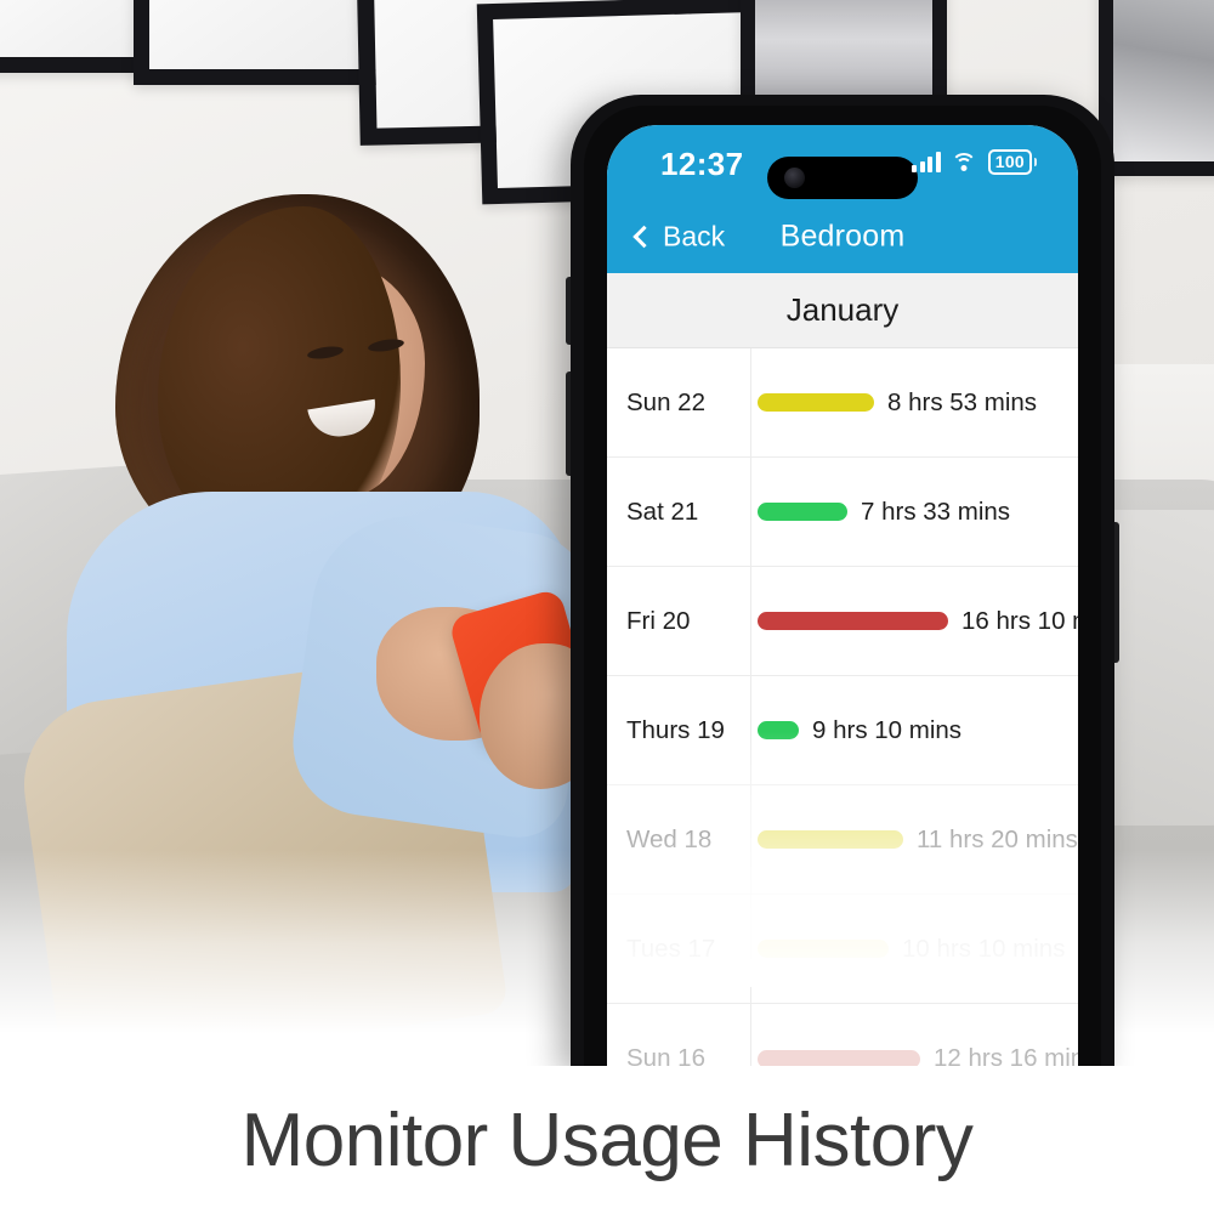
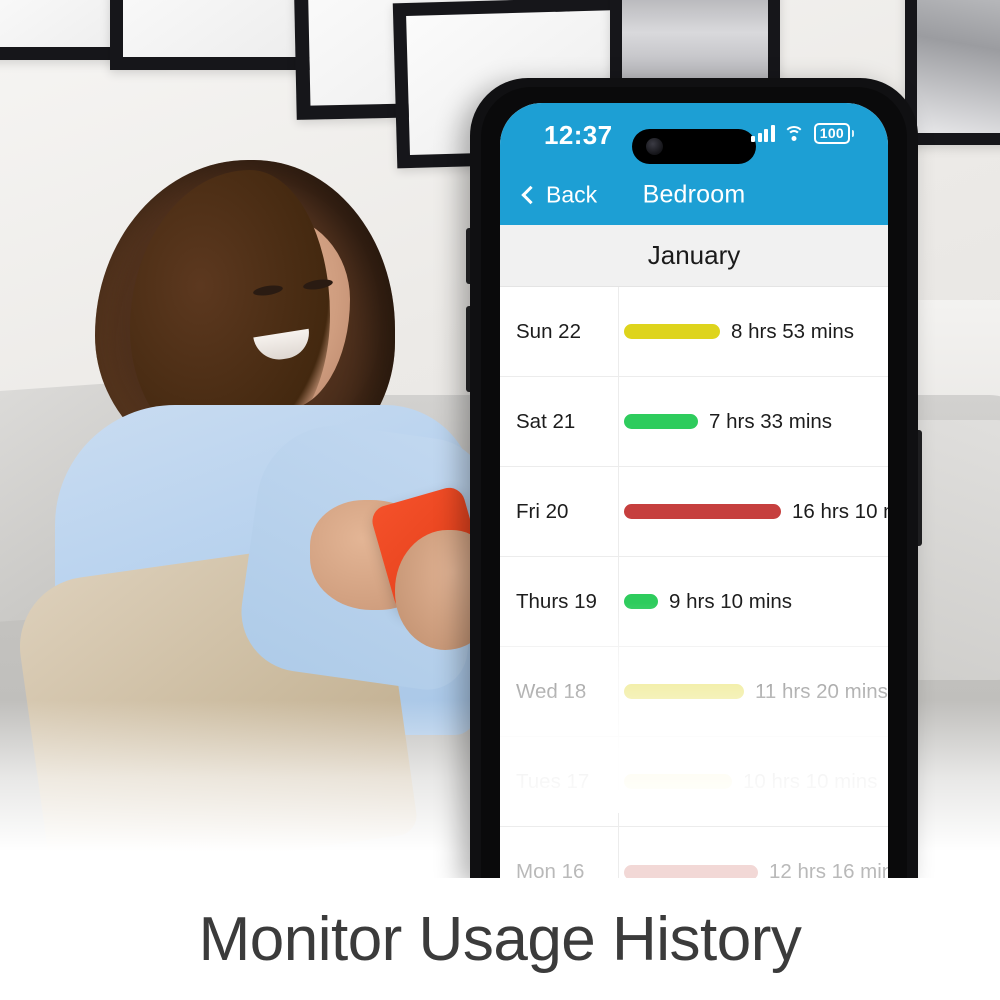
  12:37
  100
  Back
  Bedroom
  January
  Sun 22
  8 hrs 53 mins
  Sat 21
  7 hrs 33 mins
  Fri 20
  Thurs 19
  9 hrs 10 mins
- Sun 16
+ Mon 16
  12 hrs 16 min
  Monitor Usage History
